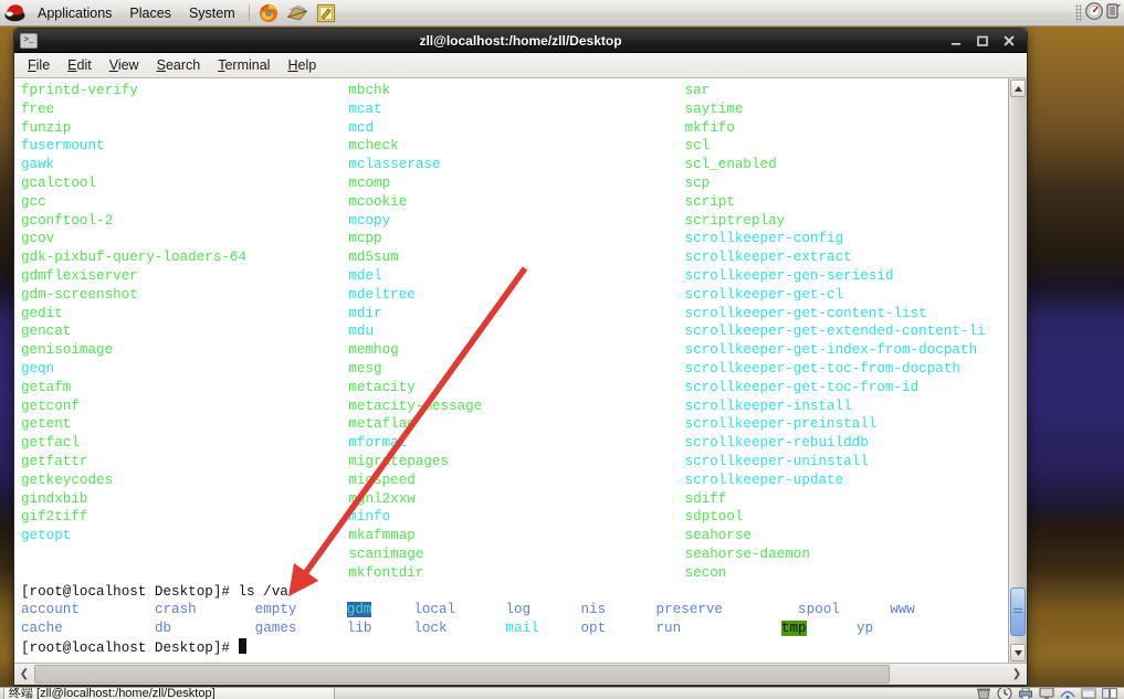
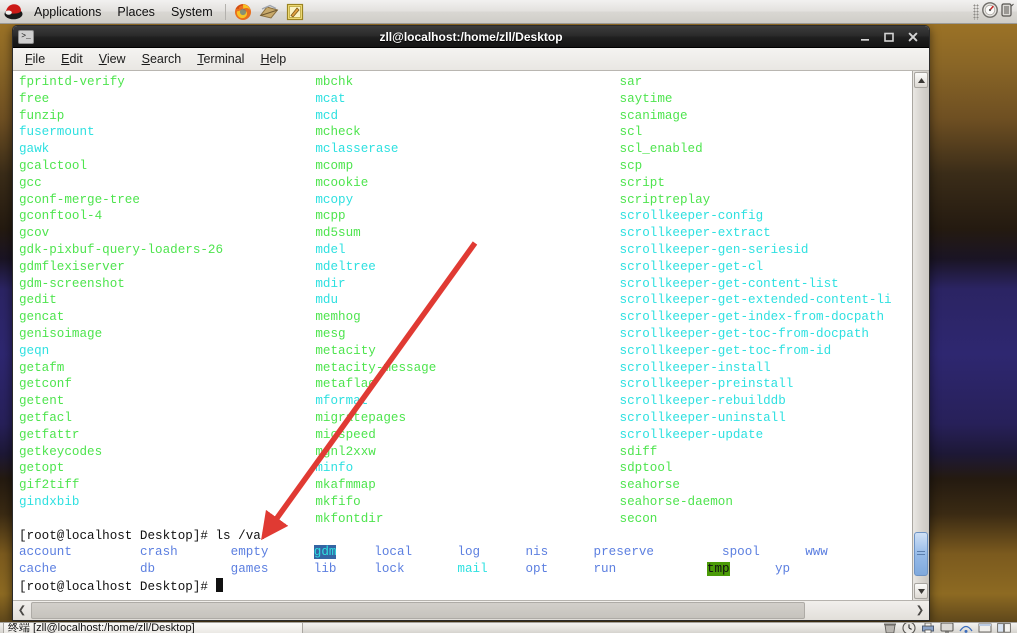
  Applications
  Places
  System
  >_
  zll@localhost:/home/zll/Desktop
  File
  Edit
  View
  Search
  Terminal
  Help
  fprintd-verify
  free
  funzip
  fusermount
  gawk
  gcalctool
  gcc
+ gconf-merge-tree
- gconftool-2
+ gconftool-4
  gcov
- gdk-pixbuf-query-loaders-64
+ gdk-pixbuf-query-loaders-26
  gdmflexiserver
  gdm-screenshot
  gedit
  gencat
  genisoimage
  geqn
  getafm
  getconf
  getent
  getfacl
  getfattr
  getkeycodes
- gindxbib
+ getopt
  gif2tiff
- getopt
+ gindxbib
  mbchk
  mcat
  mcd
  mcheck
  mclasserase
  mcomp
  mcookie
  mcopy
  mcpp
  md5sum
  mdel
  mdeltree
  mdir
  mdu
  memhog
  mesg
  metacity
  metacity-essage
  metafla
  mforma
  migrtepages
  mispeed
  mnl2xxw
  minfo
  mkafmmap
- scanimage
+ mkfifo
  mkfontdir
  sar
  saytime
- mkfifo
+ scanimage
  scl
  scl_enabled
  scp
  script
  scriptreplay
  scrollkeeper-config
  scrollkeeper-extract
  scrollkeeper-gen-seriesid
  scrollkeeper-get-cl
  scrollkeeper-get-content-list
  scrollkeeper-get-extended-content-li
  scrollkeeper-get-index-from-docpath
  scrollkeeper-get-toc-from-docpath
  scrollkeeper-get-toc-from-id
  scrollkeeper-install
  scrollkeeper-preinstall
  scrollkeeper-rebuilddb
  scrollkeeper-uninstall
  scrollkeeper-update
  sdiff
  sdptool
  seahorse
  seahorse-daemon
  secon
  [root@localhost Desktop]# ls /var
  account crash empty gdm local log nis preserve spool www
  cache db games lib lock mail opt run tmp yp
  [root@localhost Desktop]#
  ❮
  ❯
  终端 [zll@localhost:/home/zll/Desktop]
